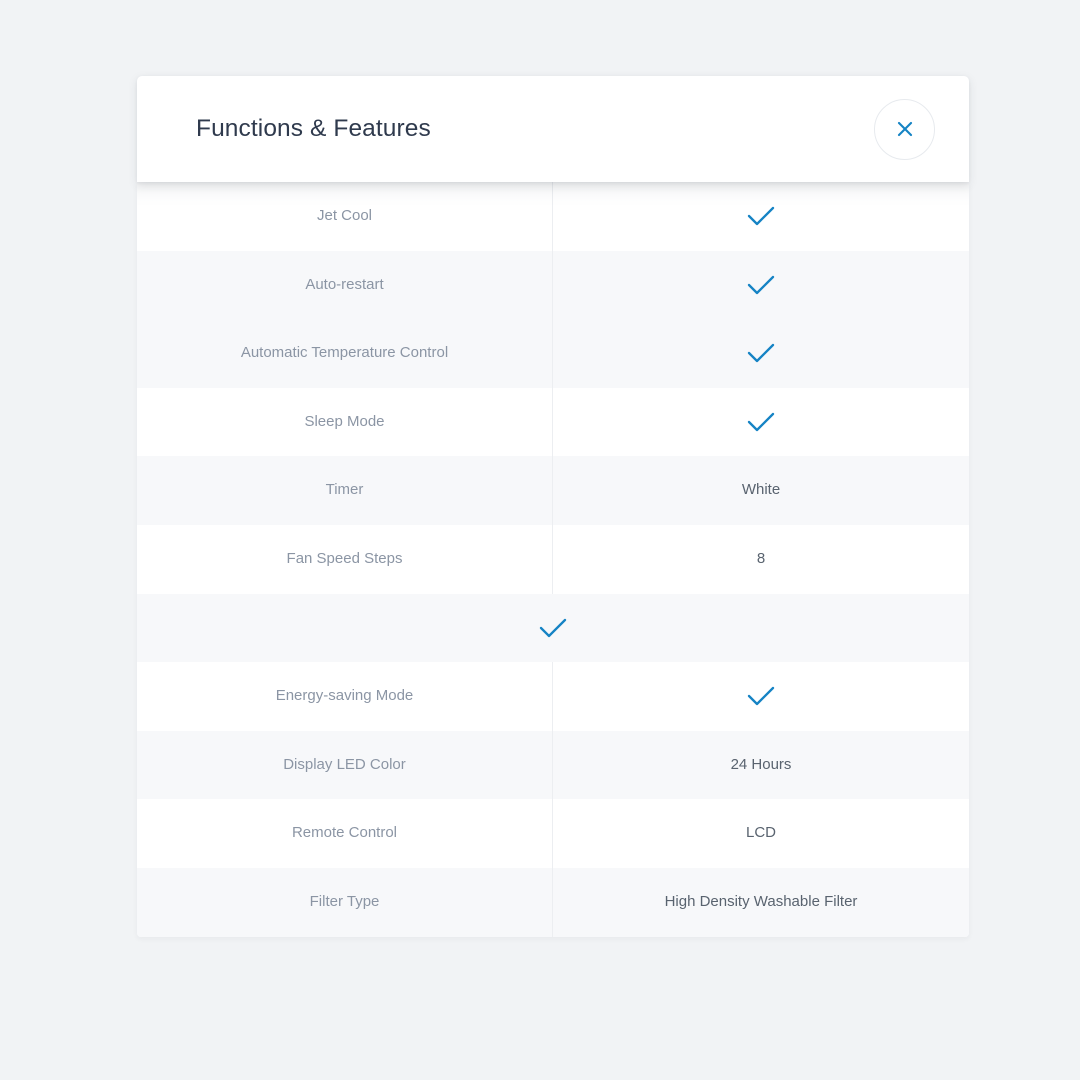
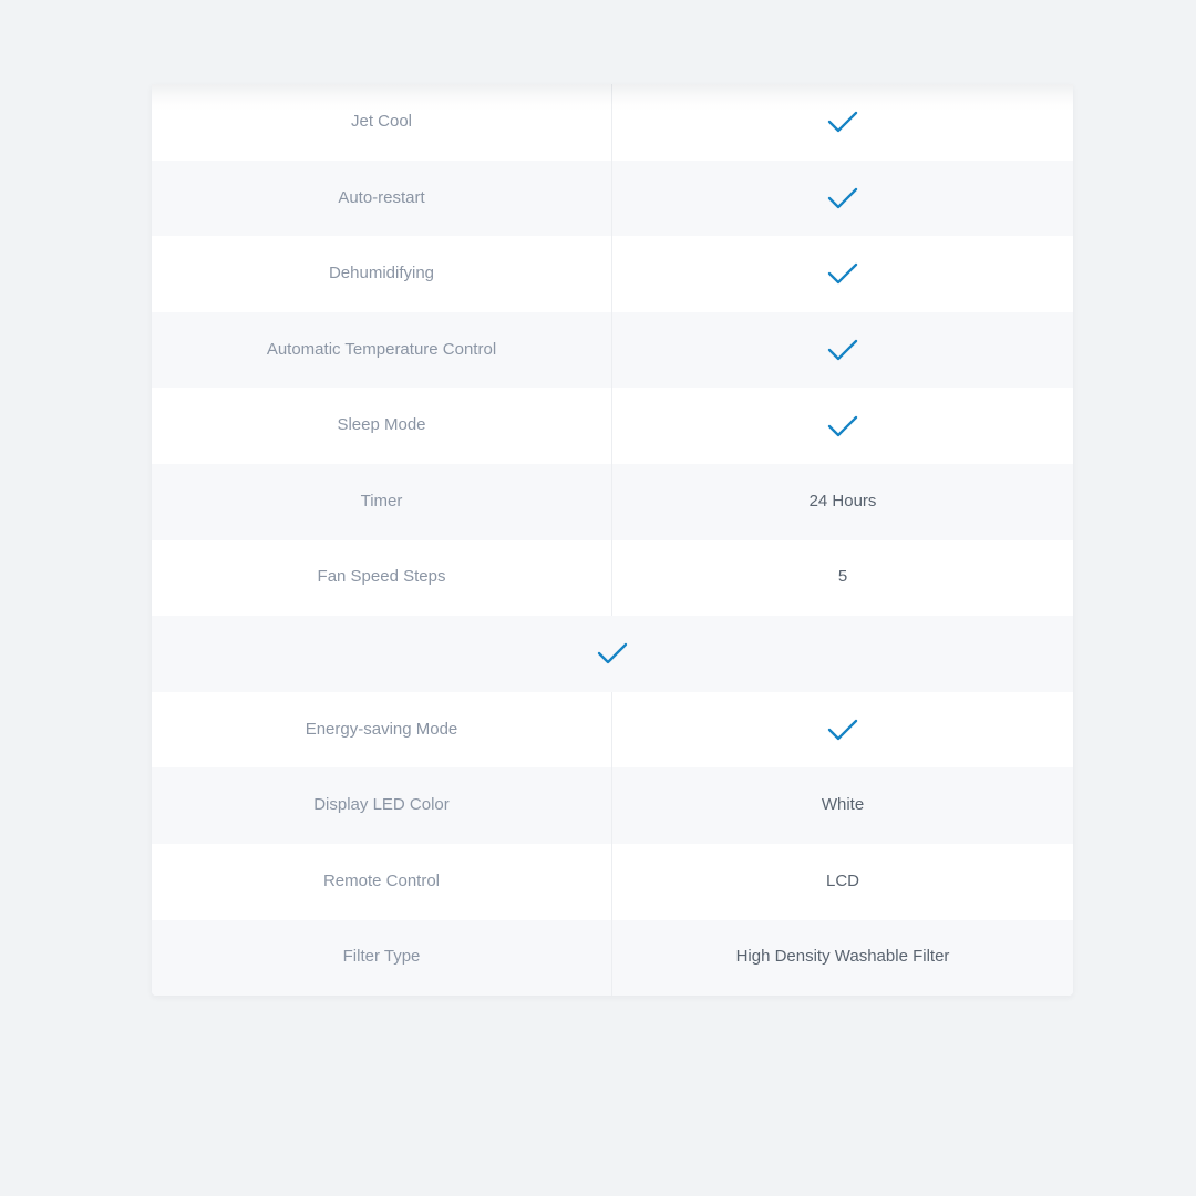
- Functions & Features
  Jet Cool
  Auto-restart
+ Dehumidifying
  Automatic Temperature Control
  Sleep Mode
  Timer
- White
+ 24 Hours
  Fan Speed Steps
- 8
+ 5
  Energy-saving Mode
  Display LED Color
- 24 Hours
+ White
  Remote Control
  LCD
  Filter Type
  High Density Washable Filter
